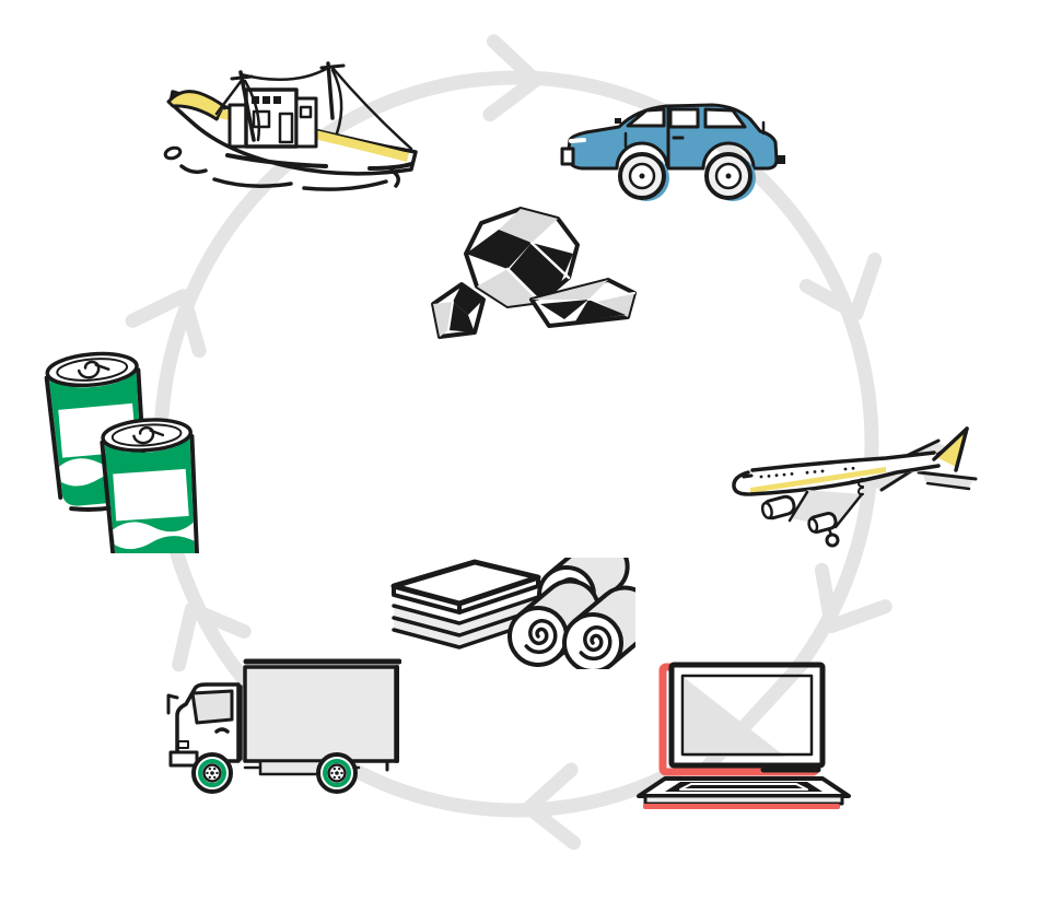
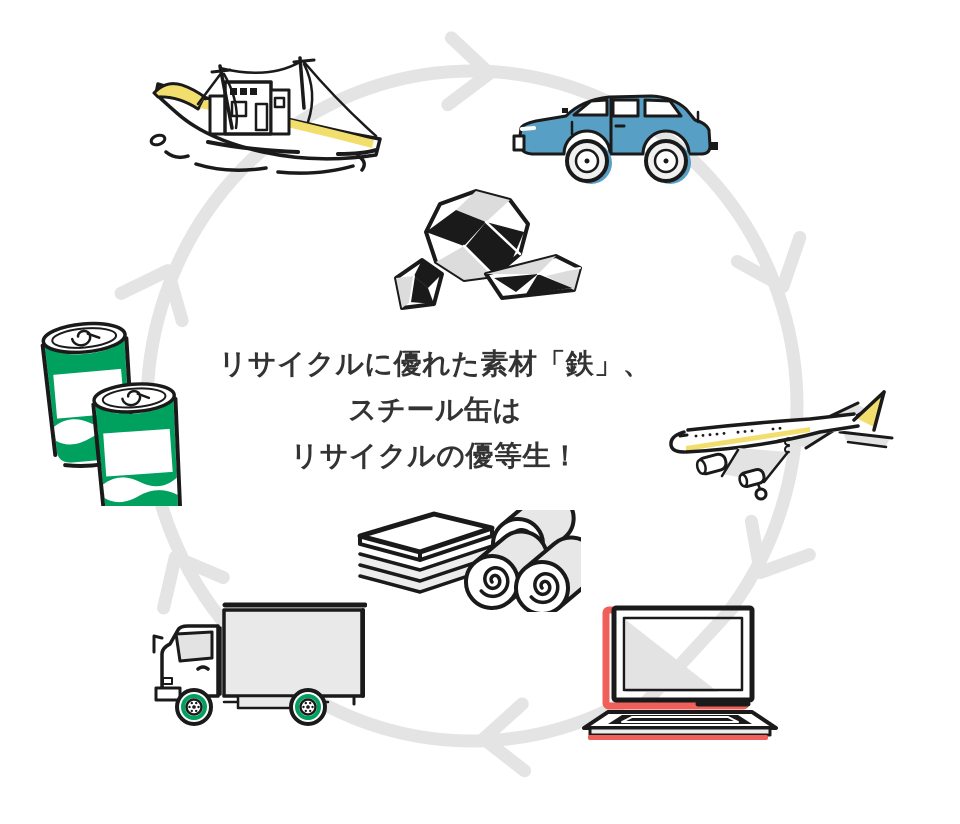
+ リサイクルに優れた素材「鉄」、
+ スチール缶は
+ リサイクルの優等生！
